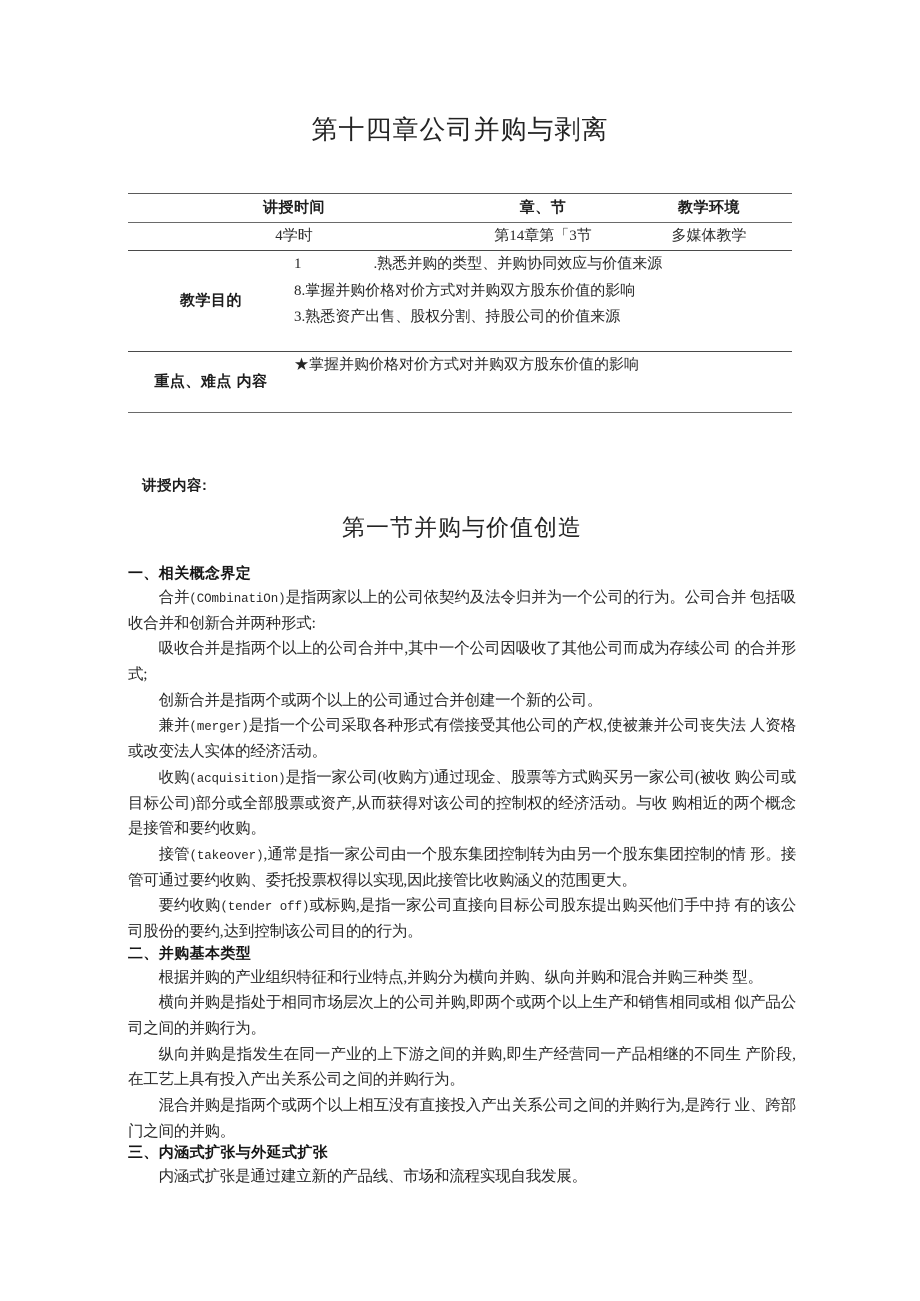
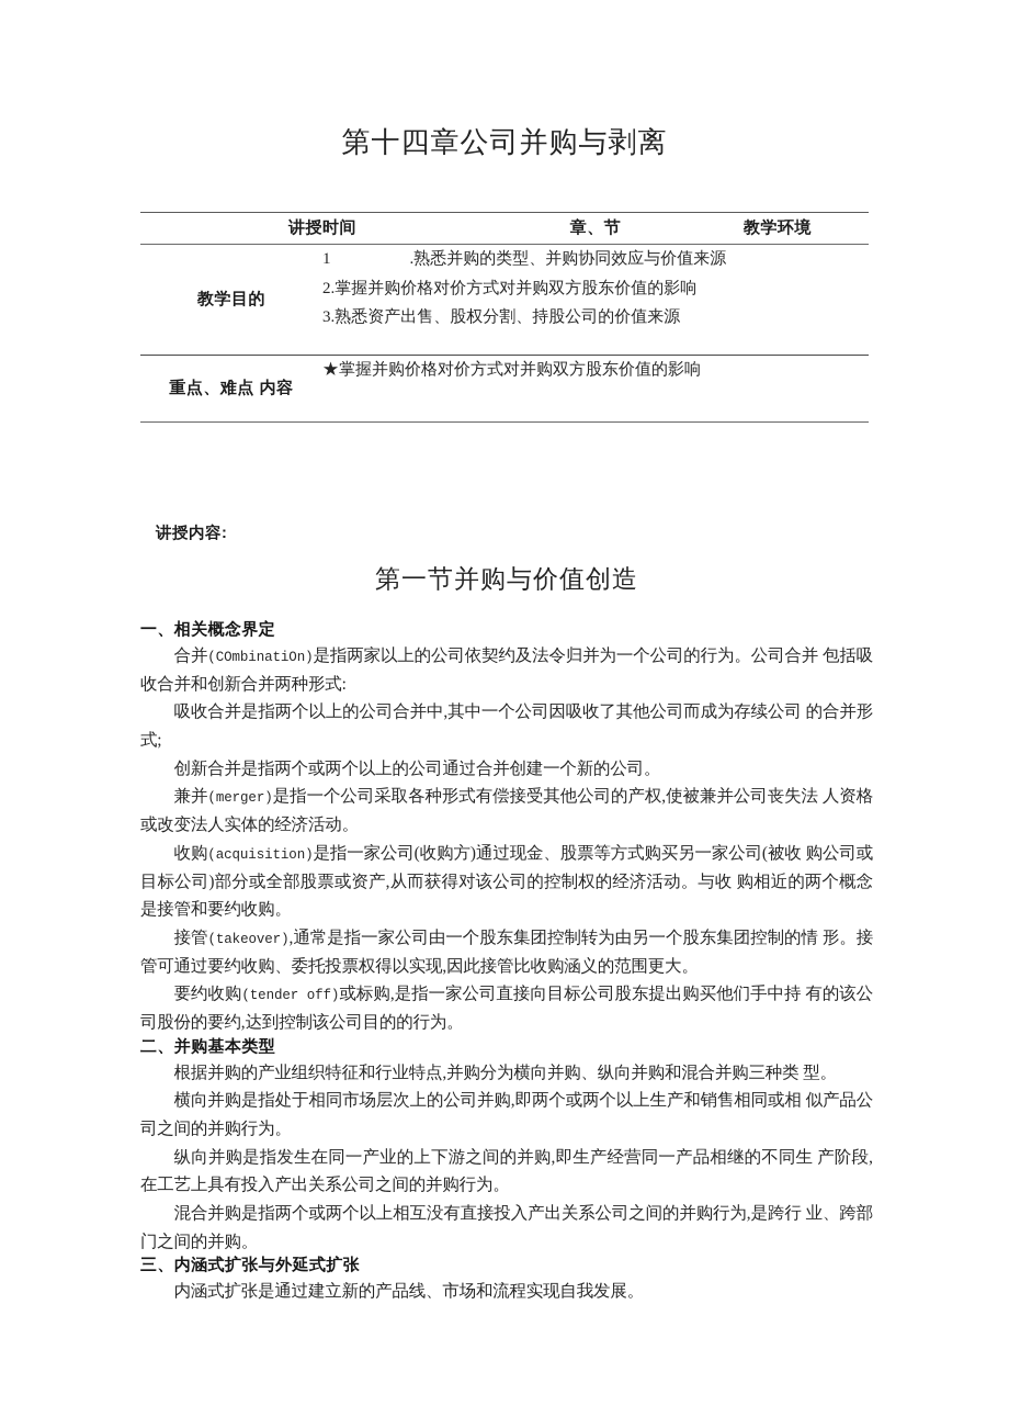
  第十四章公司并购与剥离
  讲授时间	章、节	教学环境
- 4学时	第14章第「3节	多媒体教学
- 教学目的	1 .熟悉并购的类型、并购协同效应与价值来源 8.掌握并购价格对价方式对并购双方股东价值的影响 3.熟悉资产出售、股权分割、持股公司的价值来源
+ 教学目的	1 .熟悉并购的类型、并购协同效应与价值来源 2.掌握并购价格对价方式对并购双方股东价值的影响 3.熟悉资产出售、股权分割、持股公司的价值来源
  重点、难点 内容	★掌握并购价格对价方式对并购双方股东价值的影响
  讲授内容:
  第一节并购与价值创造
  一、相关概念界定
  合并(COmbinatiOn)是指两家以上的公司依契约及法令归并为一个公司的行为。公司合并 包括吸收合并和创新合并两种形式:
  吸收合并是指两个以上的公司合并中,其中一个公司因吸收了其他公司而成为存续公司 的合并形式;
  创新合并是指两个或两个以上的公司通过合并创建一个新的公司。
  兼并(merger)是指一个公司采取各种形式有偿接受其他公司的产权,使被兼并公司丧失法 人资格或改变法人实体的经济活动。
  收购(acquisition)是指一家公司(收购方)通过现金、股票等方式购买另一家公司(被收 购公司或目标公司)部分或全部股票或资产,从而获得对该公司的控制权的经济活动。与收 购相近的两个概念是接管和要约收购。
  接管(takeover),通常是指一家公司由一个股东集团控制转为由另一个股东集团控制的情 形。接管可通过要约收购、委托投票权得以实现,因此接管比收购涵义的范围更大。
  要约收购(tender off)或标购,是指一家公司直接向目标公司股东提出购买他们手中持 有的该公司股份的要约,达到控制该公司目的的行为。
  二、并购基本类型
  根据并购的产业组织特征和行业特点,并购分为横向并购、纵向并购和混合并购三种类 型。
  横向并购是指处于相同市场层次上的公司并购,即两个或两个以上生产和销售相同或相 似产品公司之间的并购行为。
  纵向并购是指发生在同一产业的上下游之间的并购,即生产经营同一产品相继的不同生 产阶段,在工艺上具有投入产出关系公司之间的并购行为。
  混合并购是指两个或两个以上相互没有直接投入产出关系公司之间的并购行为,是跨行 业、跨部门之间的并购。
  三、内涵式扩张与外延式扩张
  内涵式扩张是通过建立新的产品线、市场和流程实现自我发展。
